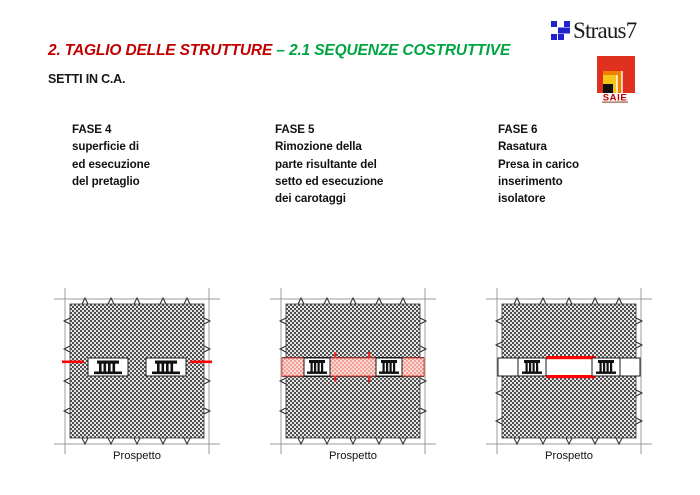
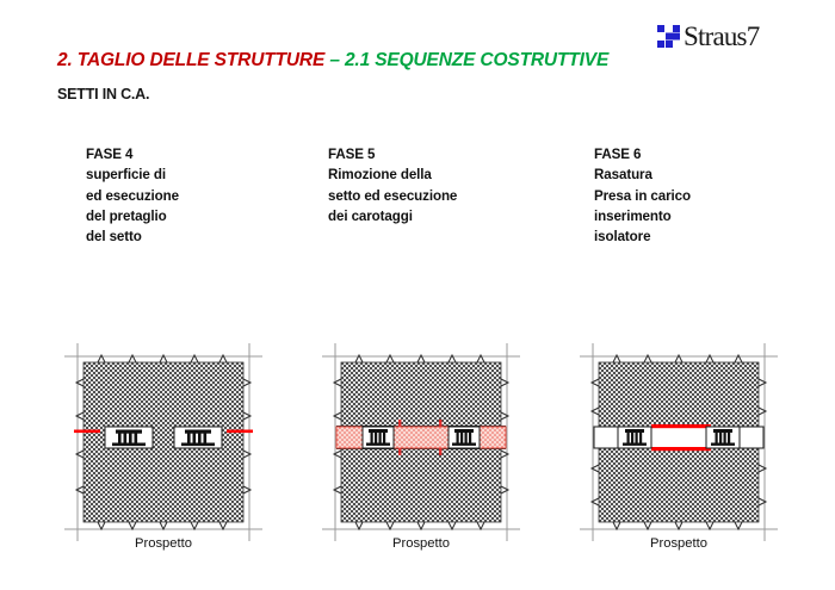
  2. TAGLIO DELLE STRUTTURE – 2.1 SEQUENZE COSTRUTTIVE
  SETTI IN C.A.
  Straus7
- SAIE
  FASE 4
  superficie di
  ed esecuzione
  del pretaglio
+ del setto
  FASE 5
  Rimozione della
- parte risultante del
  setto ed esecuzione
  dei carotaggi
  FASE 6
  Rasatura
  Presa in carico
  inserimento
  isolatore
  Prospetto
  Prospetto
  Prospetto
